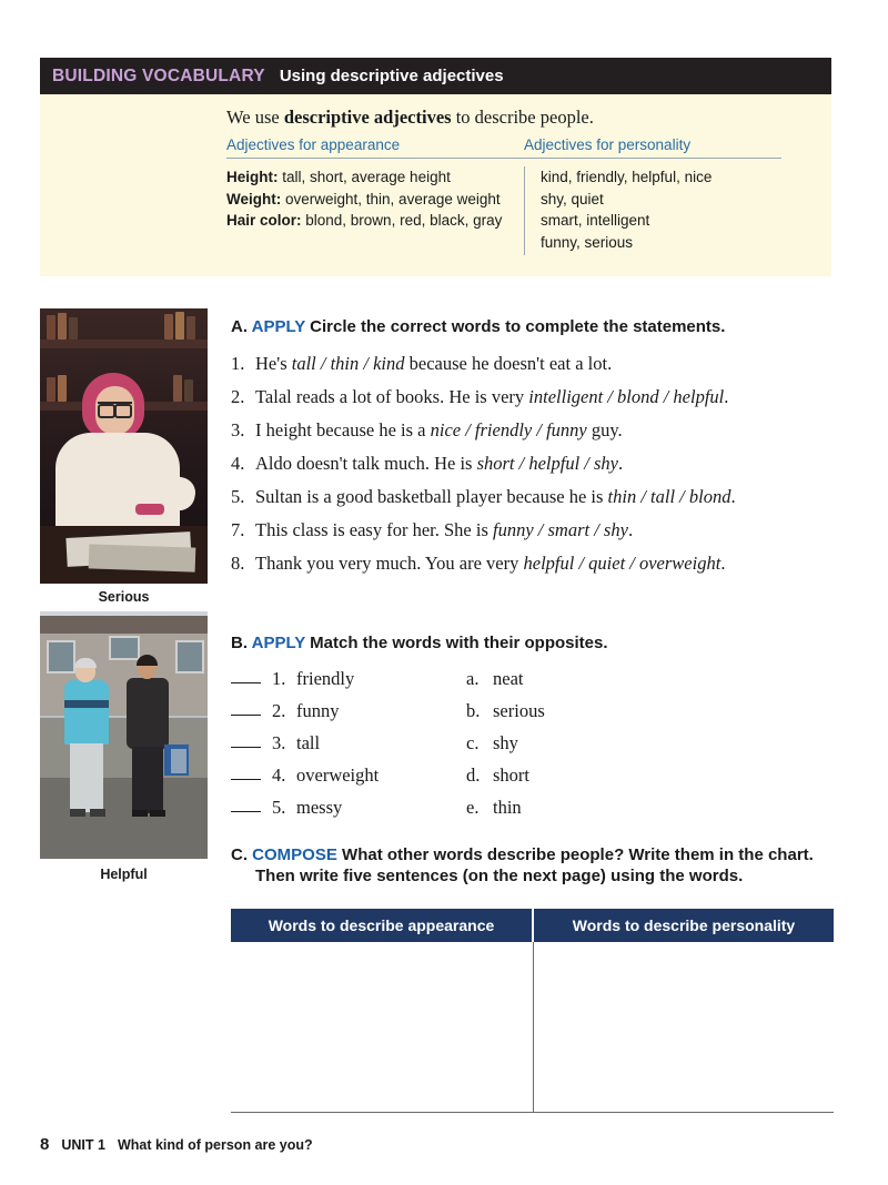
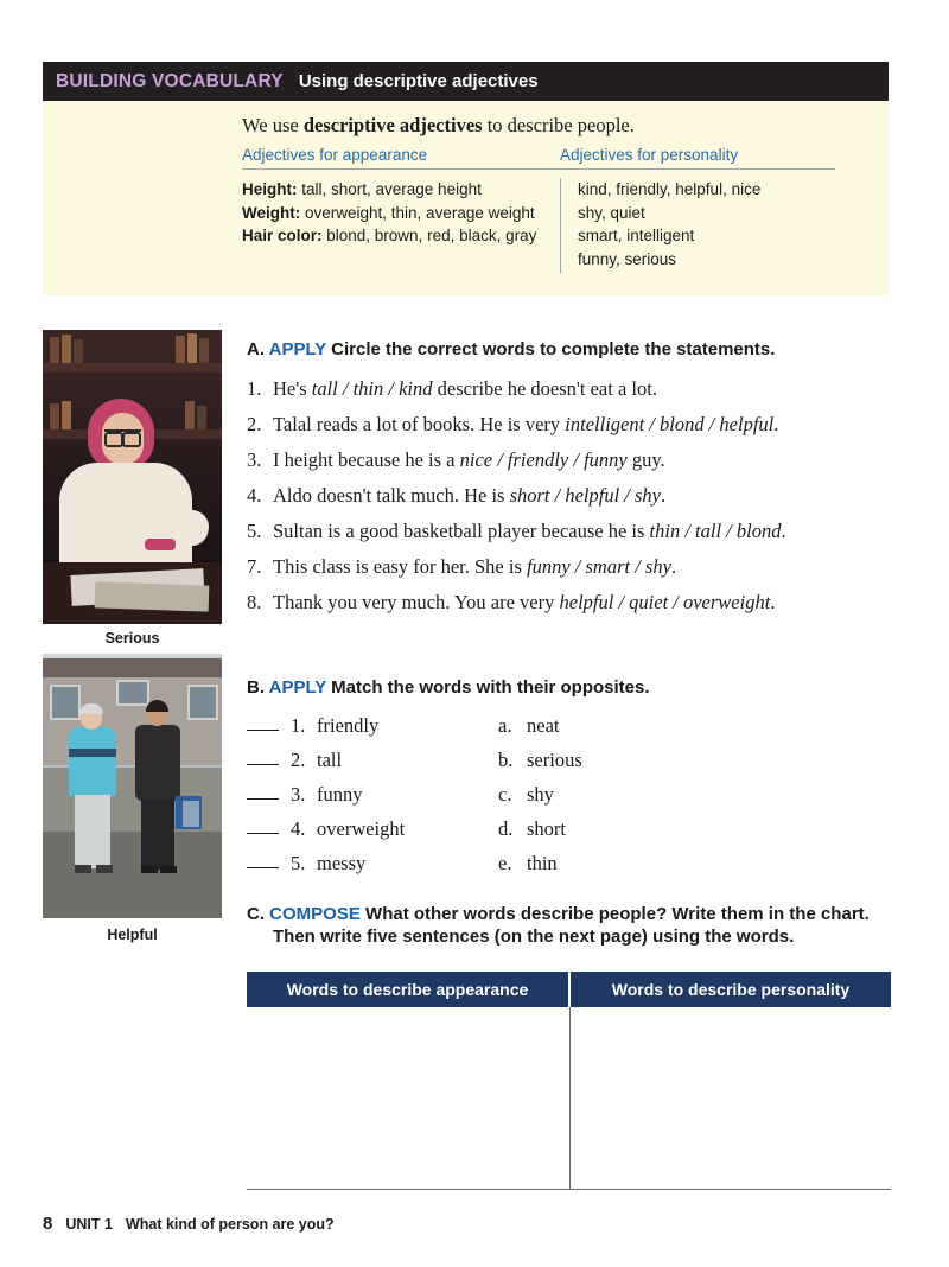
  BUILDING VOCABULARY
  Using descriptive adjectives
  We use descriptive adjectives to describe people.
  Adjectives for appearance
  Adjectives for personality
  Height: tall, short, average height
  Weight: overweight, thin, average weight
  Hair color: blond, brown, red, black, gray
  kind, friendly, helpful, nice
  shy, quiet
  smart, intelligent
  funny, serious
  Serious
  Helpful
  A. APPLY Circle the correct words to complete the statements.
  1.
- He's tall / thin / kind because he doesn't eat a lot.
+ He's tall / thin / kind describe he doesn't eat a lot.
  2.
  Talal reads a lot of books. He is very intelligent / blond / helpful.
  3.
  I height because he is a nice / friendly / funny guy.
  4.
  Aldo doesn't talk much. He is short / helpful / shy.
  5.
  Sultan is a good basketball player because he is thin / tall / blond.
  7.
  This class is easy for her. She is funny / smart / shy.
  8.
  Thank you very much. You are very helpful / quiet / overweight.
  B. APPLY Match the words with their opposites.
  1.
  friendly
  2.
- funny
+ tall
  3.
- tall
+ funny
  4.
  overweight
  5.
  messy
  a.
  neat
  b.
  serious
  c.
  shy
  d.
  short
  e.
  thin
  C. COMPOSE What other words describe people? Write them in the chart.
  Then write five sentences (on the next page) using the words.
  Words to describe appearance
  Words to describe personality
  8
  UNIT 1
  What kind of person are you?
